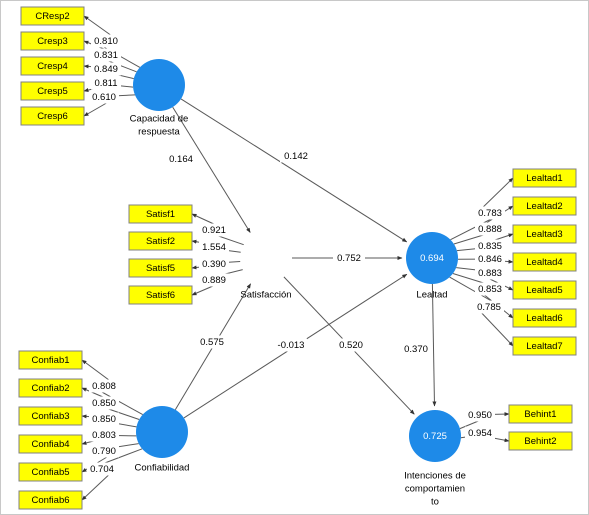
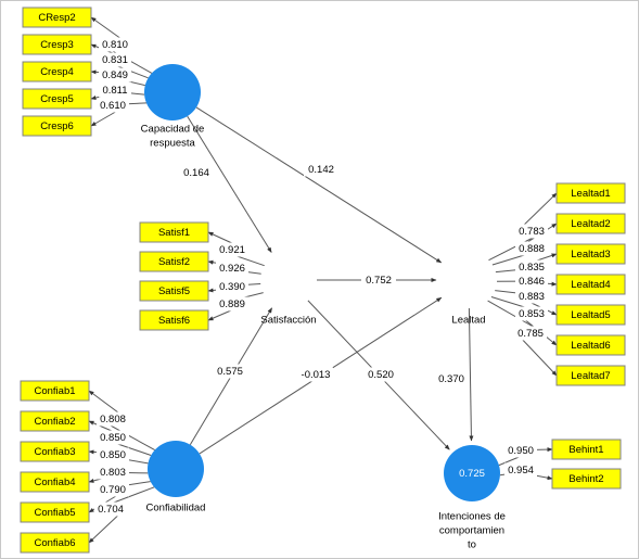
  CResp2
  Cresp3
  Cresp4
  Cresp5
  Cresp6
  Satisf1
  Satisf2
  Satisf5
  Satisf6
  Lealtad1
  Lealtad2
  Lealtad3
  Lealtad4
  Lealtad5
  Lealtad6
  Lealtad7
  Confiab1
  Confiab2
  Confiab3
  Confiab4
  Confiab5
  Confiab6
  Behint1
  Behint2
  Capacidad de
  respuesta
  Satisfacción
- 0.694
  Lealtad
  Confiabilidad
  0.725
  Intenciones de
  comportamien
  to
  0.810
  0.831
  0.849
  0.811
  0.610
  0.921
- 1.554
+ 0.926
  0.390
  0.889
  0.783
  0.888
  0.835
  0.846
  0.883
  0.853
  0.785
  0.808
  0.850
  0.850
  0.803
  0.790
  0.704
  0.950
  0.954
  0.164
  0.142
  0.752
  0.575
  -0.013
  0.520
  0.370
